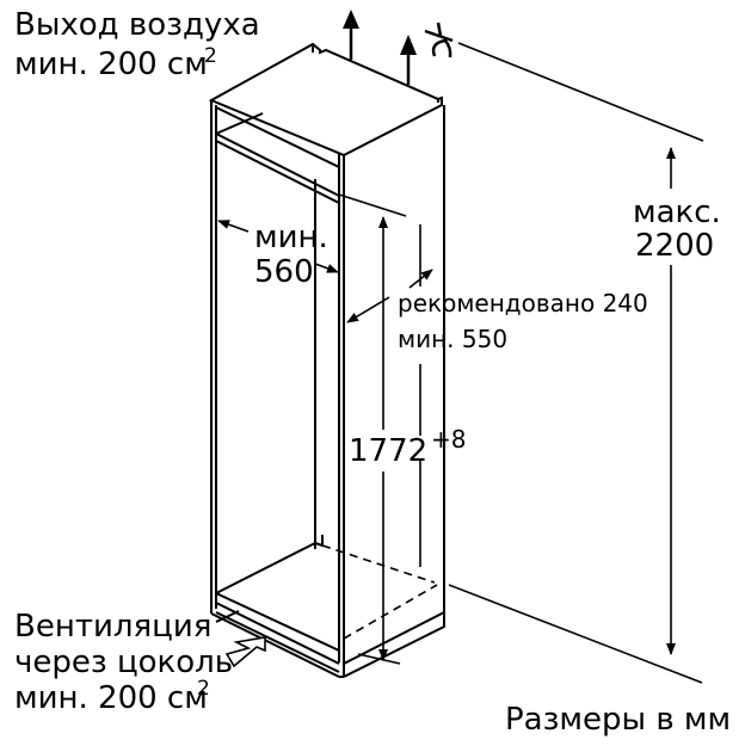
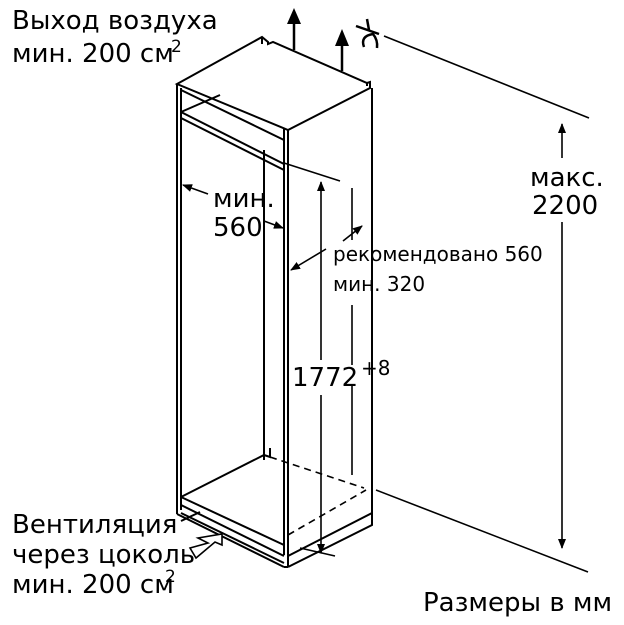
  Выход воздуха
  мин. 200 см
  2
  мин.
  560
- рекомендовано 240
+ рекомендовано 560
- мин. 550
+ мин. 320
  макс.
  2200
  1772
  +8
  Вентиляция
  через цоколь
  мин. 200 см
  2
  Размеры в мм
